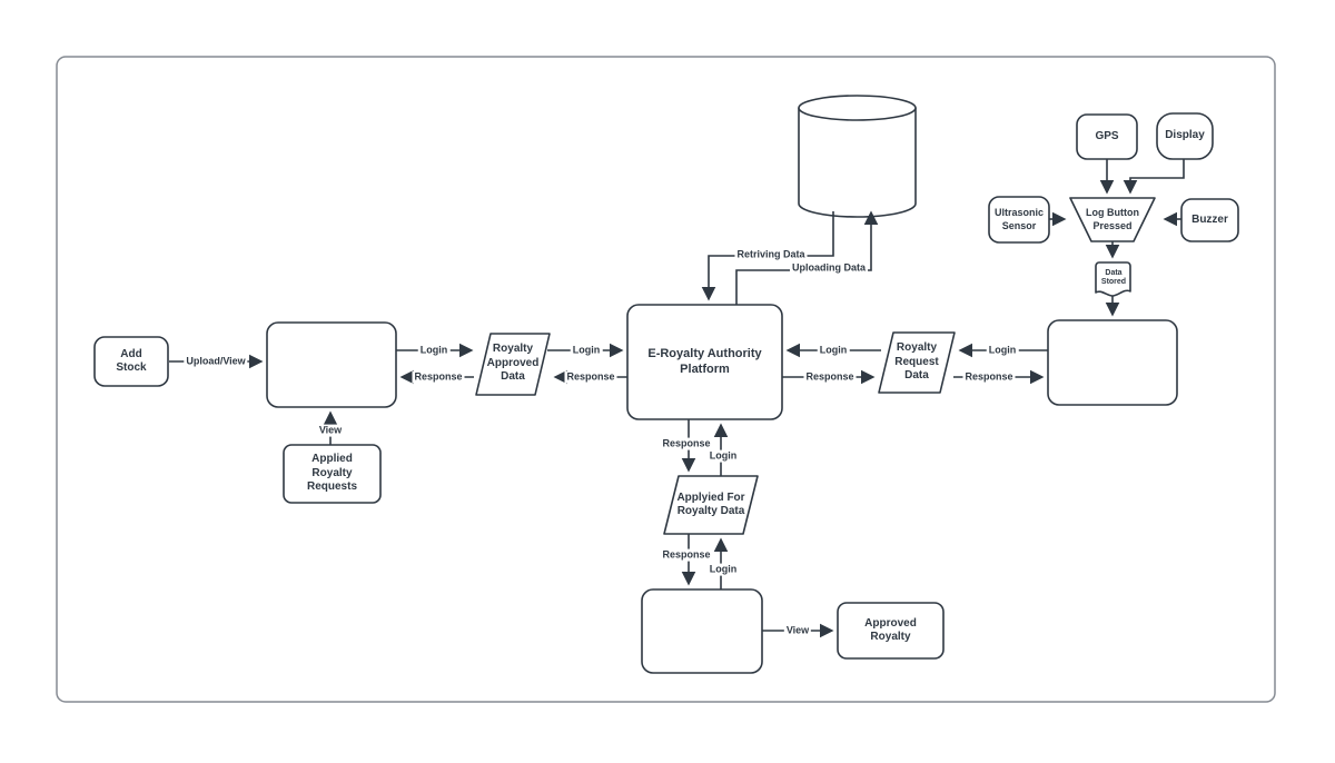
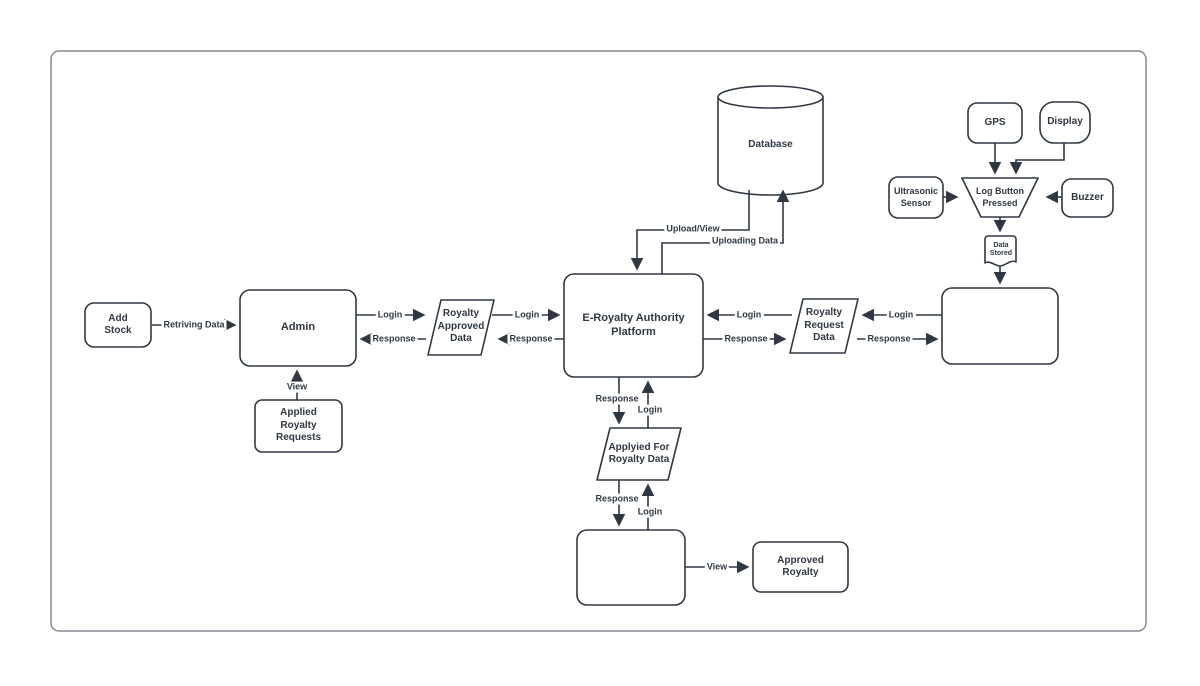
  Add
  Stock
+ Admin
  Applied
  Royalty
  Requests
  Royalty
  Approved
  Data
  E-Royalty Authority
  Platform
+ Database
  Royalty
  Request
  Data
  GPS
  Display
  Ultrasonic
  Sensor
  Log Button
  Pressed
  Buzzer
  Applyied For
  Royalty Data
  Approved
  Royalty
- Upload/View
+ Retriving Data
  Login
  Response
  Login
  Response
  Login
  Response
  Login
  Response
  View
- Retriving Data
+ Upload/View
  Uploading Data
  Response
  Login
  Response
  Login
  View
